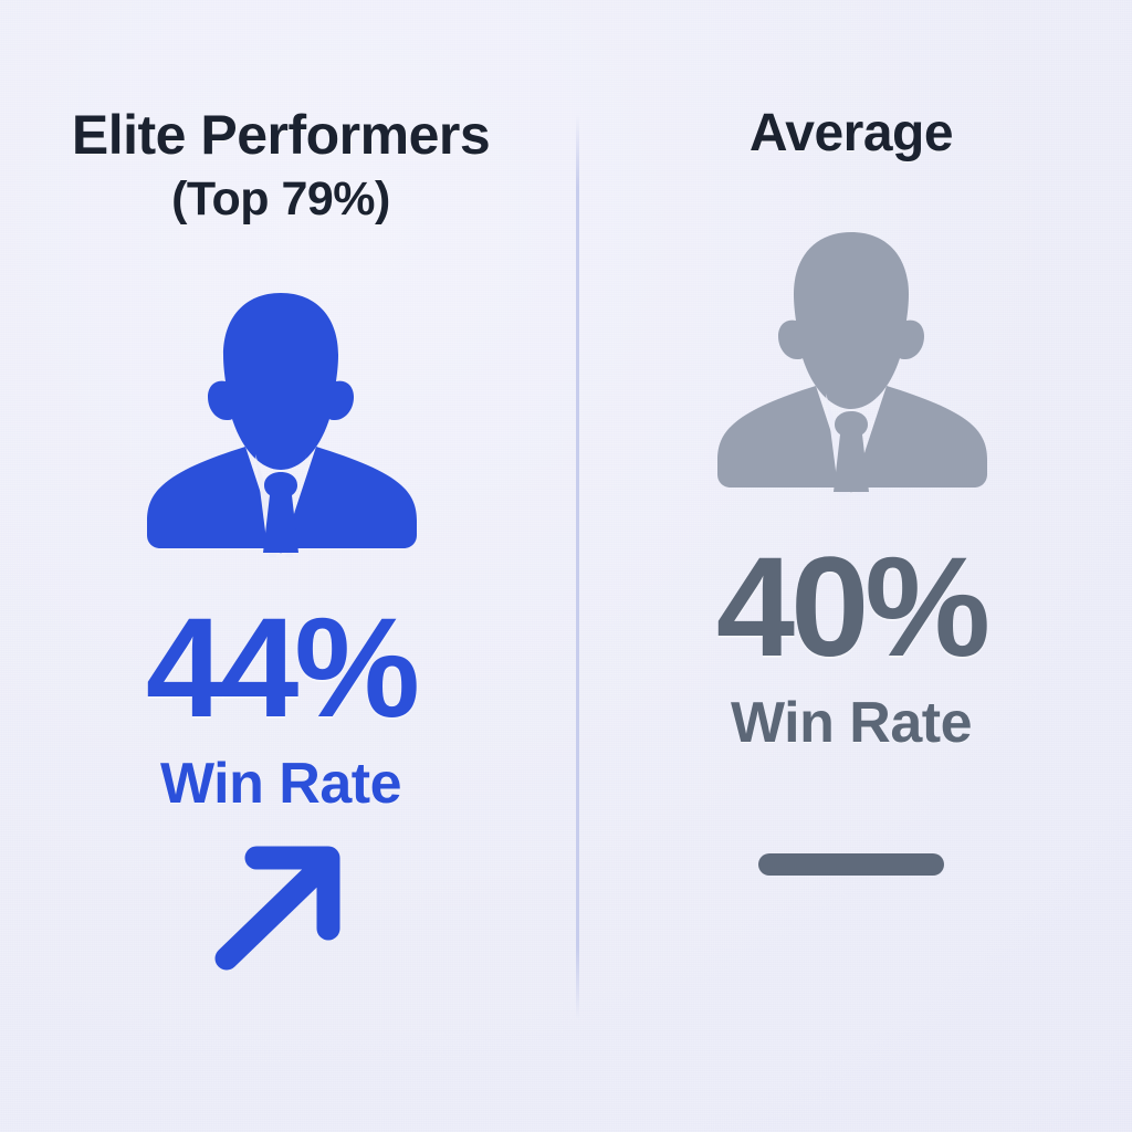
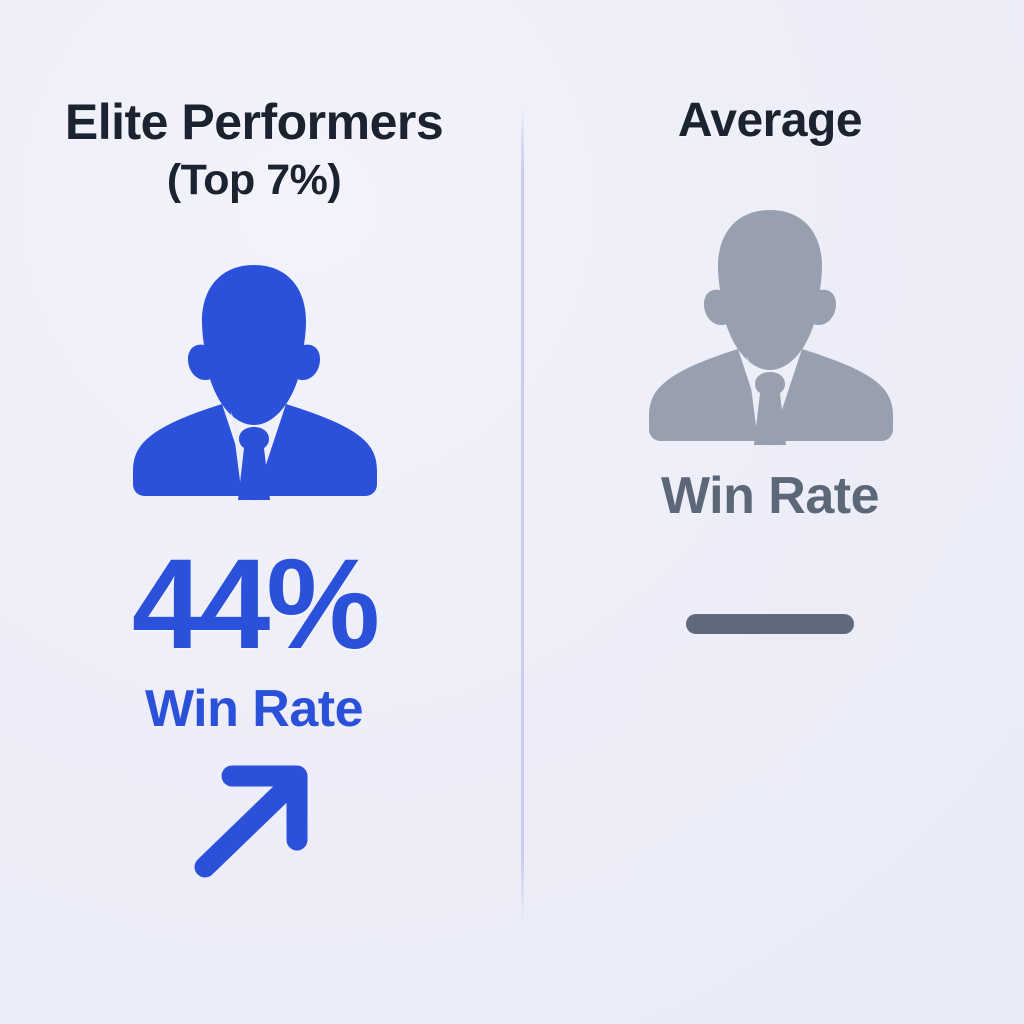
  Elite Performers
- (Top 79%)
+ (Top 7%)
  44%
  Win Rate
  Average
- 40%
  Win Rate
